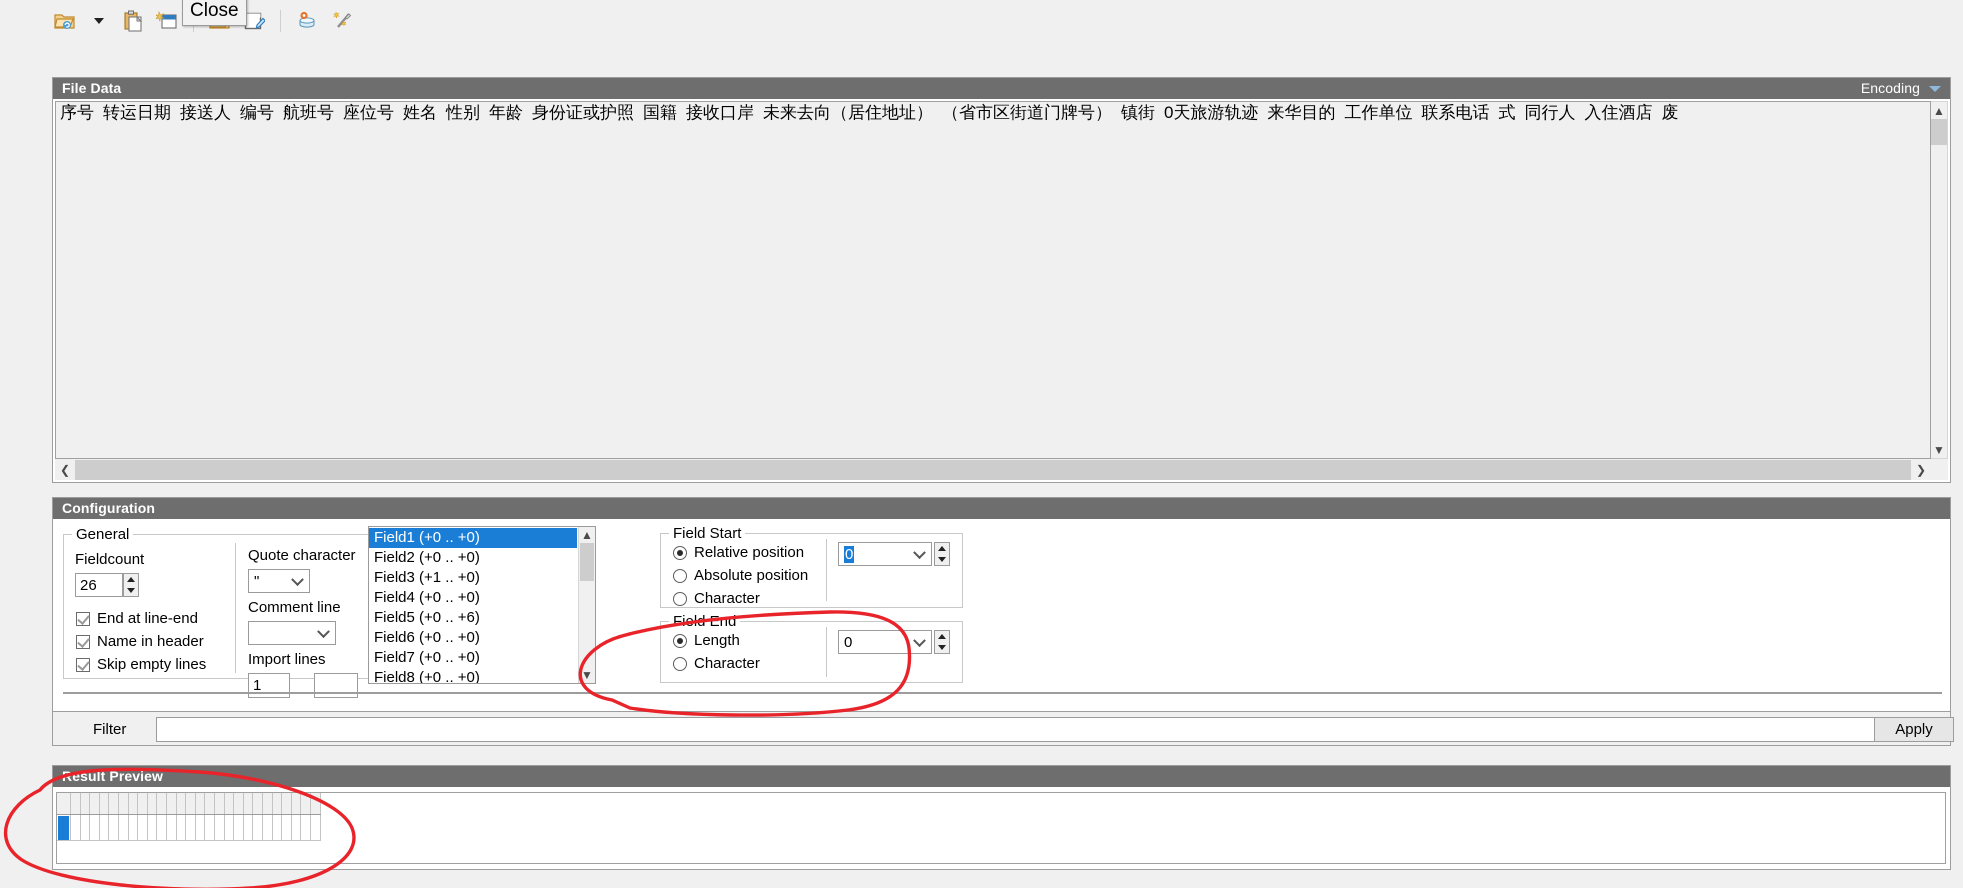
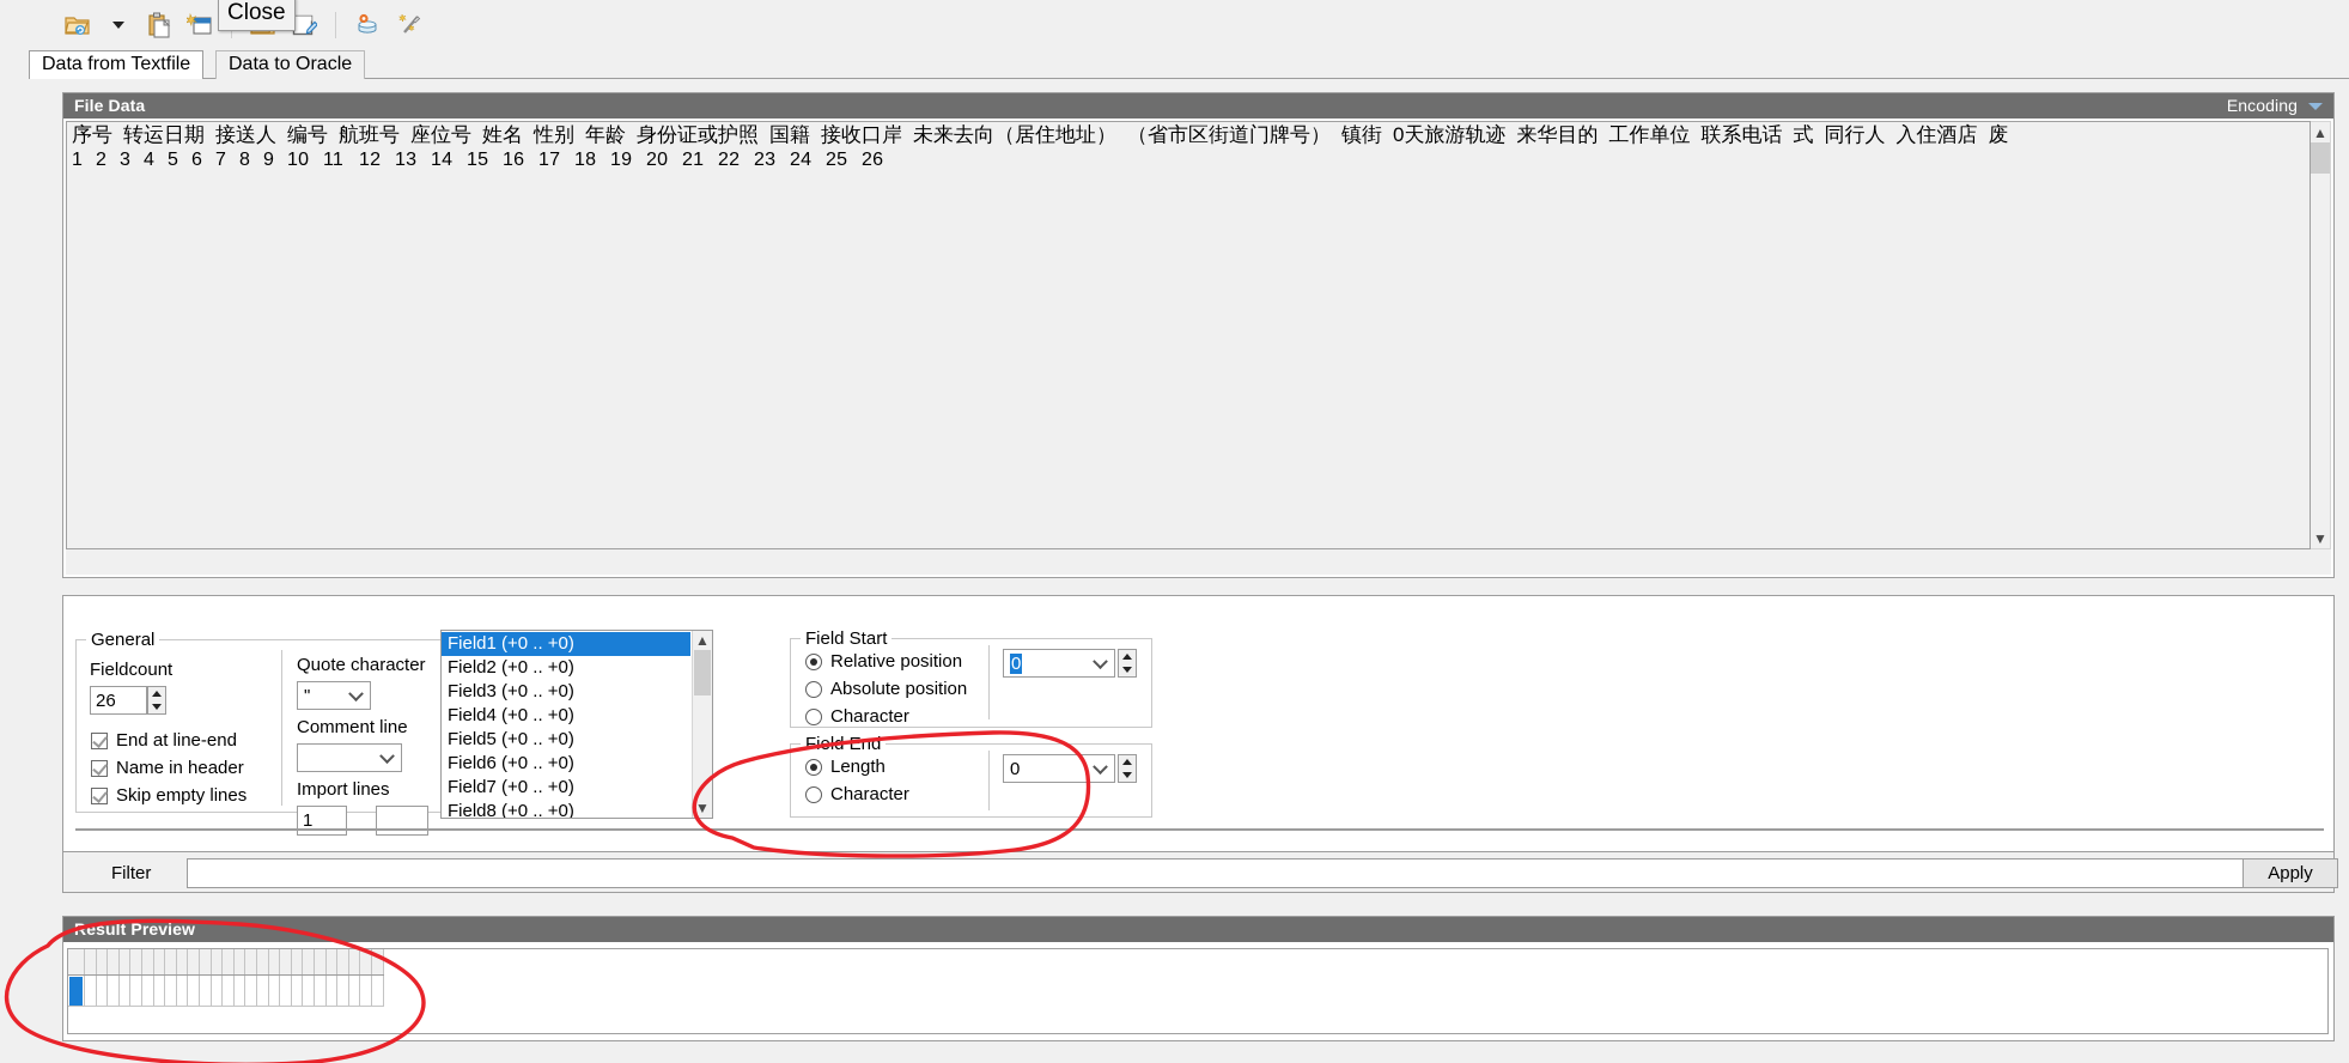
  Close
+ Data from Textfile
+ Data to Oracle
  File Data
  Encoding
  序号 转运日期 接送人 编号 航班号 座位号 姓名 性别 年龄 身份证或护照 国籍 接收口岸 未来去向（居住地址） （省市区街道门牌号） 镇街 0天旅游轨迹 来华目的 工作单位 联系电话 式 同行人 入住酒店 废
+ 1 2 3 4 5 6 7 8 9 10 11 12 13 14 15 16 17 18 19 20 21 22 23 24 25 26
  ▲
  ▼
- ❮
- ❯
- Configuration
  General
  Fieldcount
  26
  End at line-end
  Name in header
  Skip empty lines
  Quote character
  "
  Comment line
  Import lines
  1
  ..
  Field1 (+0 .. +0)
  Field2 (+0 .. +0)
- Field3 (+1 .. +0)
+ Field3 (+0 .. +0)
  Field4 (+0 .. +0)
- Field5 (+0 .. +6)
+ Field5 (+0 .. +0)
  Field6 (+0 .. +0)
  Field7 (+0 .. +0)
  Field8 (+0 .. +0)
  ▲
  ▼
  Field Start
  Relative position
  Absolute position
  Character
  0
  Length
  Character
  0
  Filter
  Apply
  esult Preview
